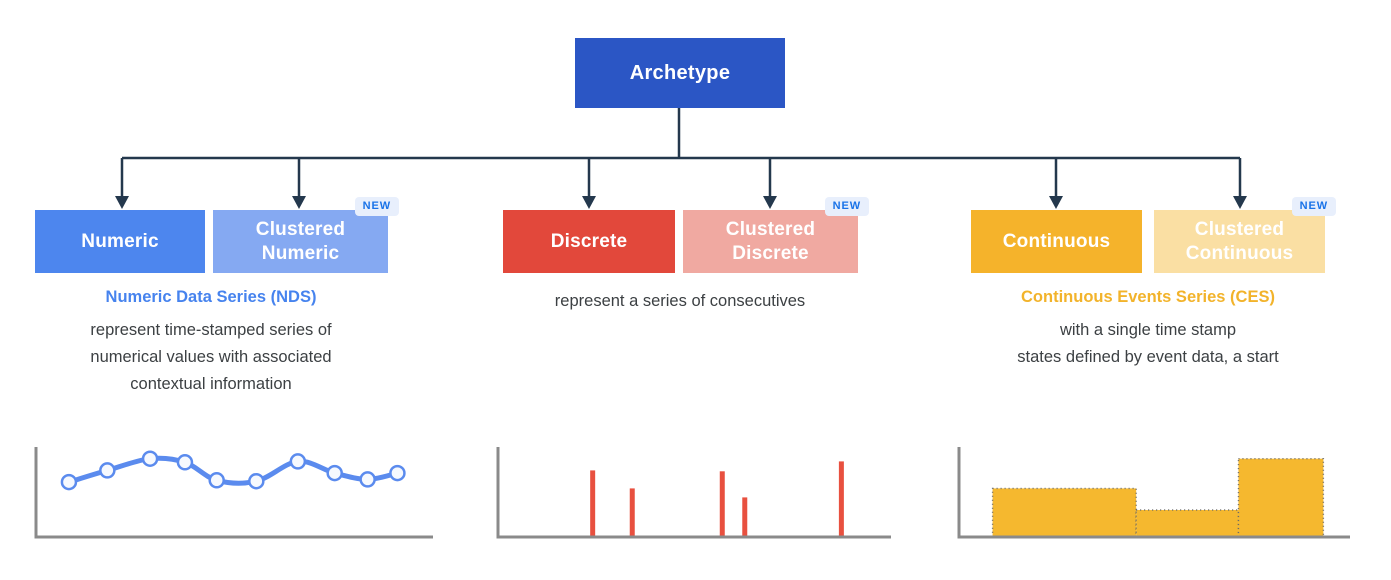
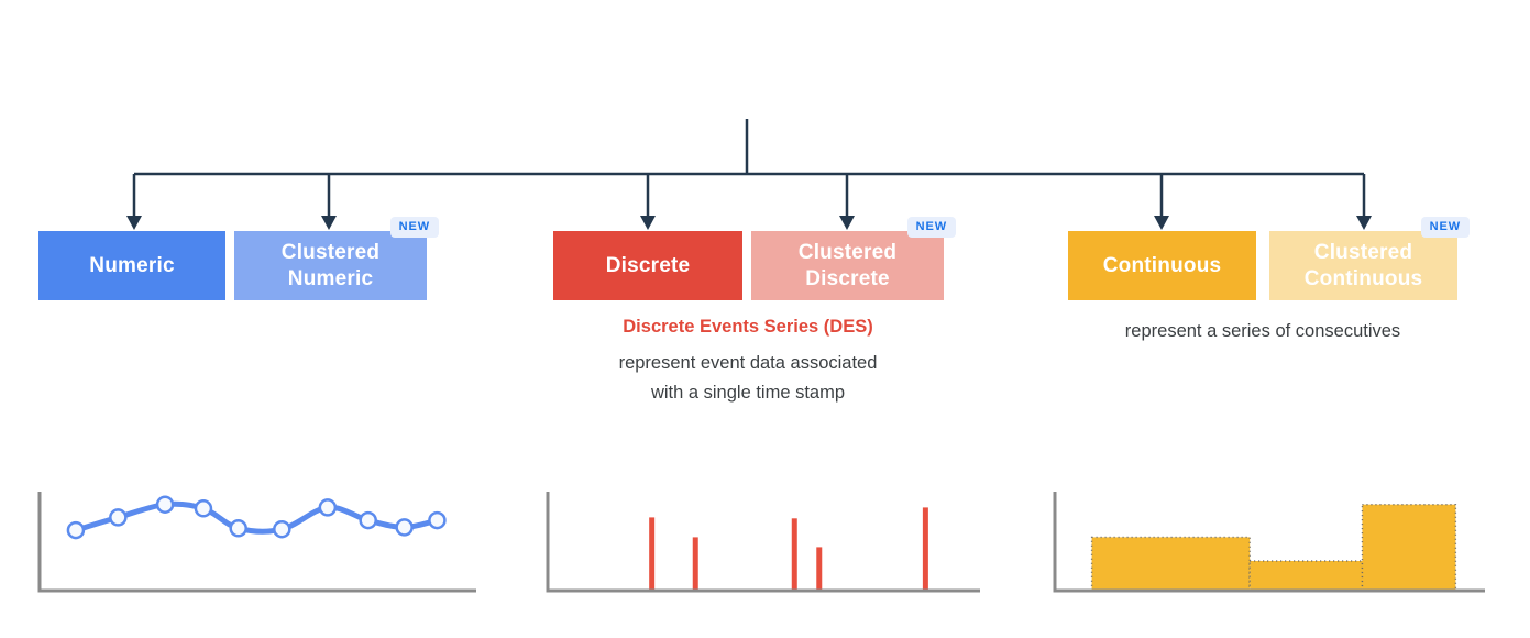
- Archetype
  Numeric
  Clustered
  Numeric
  NEW
- Numeric Data Series (NDS)
- represent time-stamped series of
- numerical values with associated
- contextual information
  Discrete
  Clustered
  Discrete
  NEW
+ Discrete Events Series (DES)
+ represent event data associated
- represent a series of consecutives
+ with a single time stamp
  Continuous
  Clustered
  Continuous
  NEW
- Continuous Events Series (CES)
- with a single time stamp
+ represent a series of consecutives
- states defined by event data, a start
